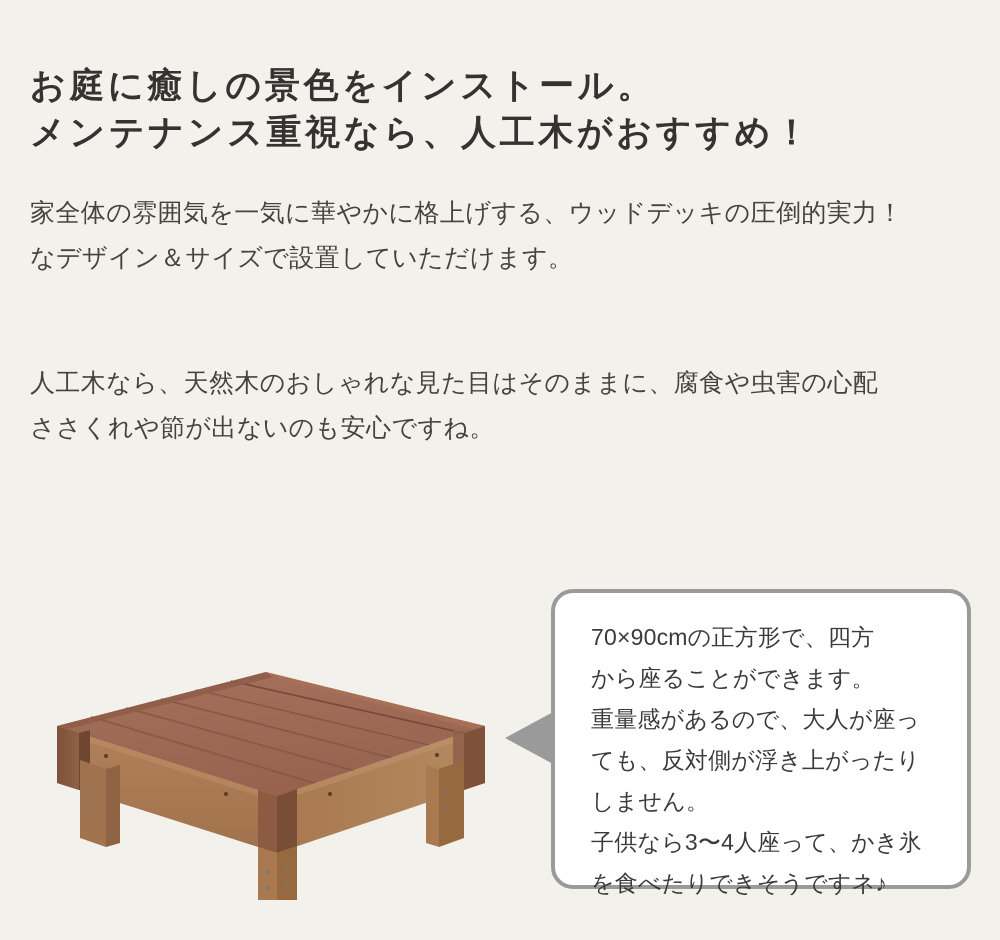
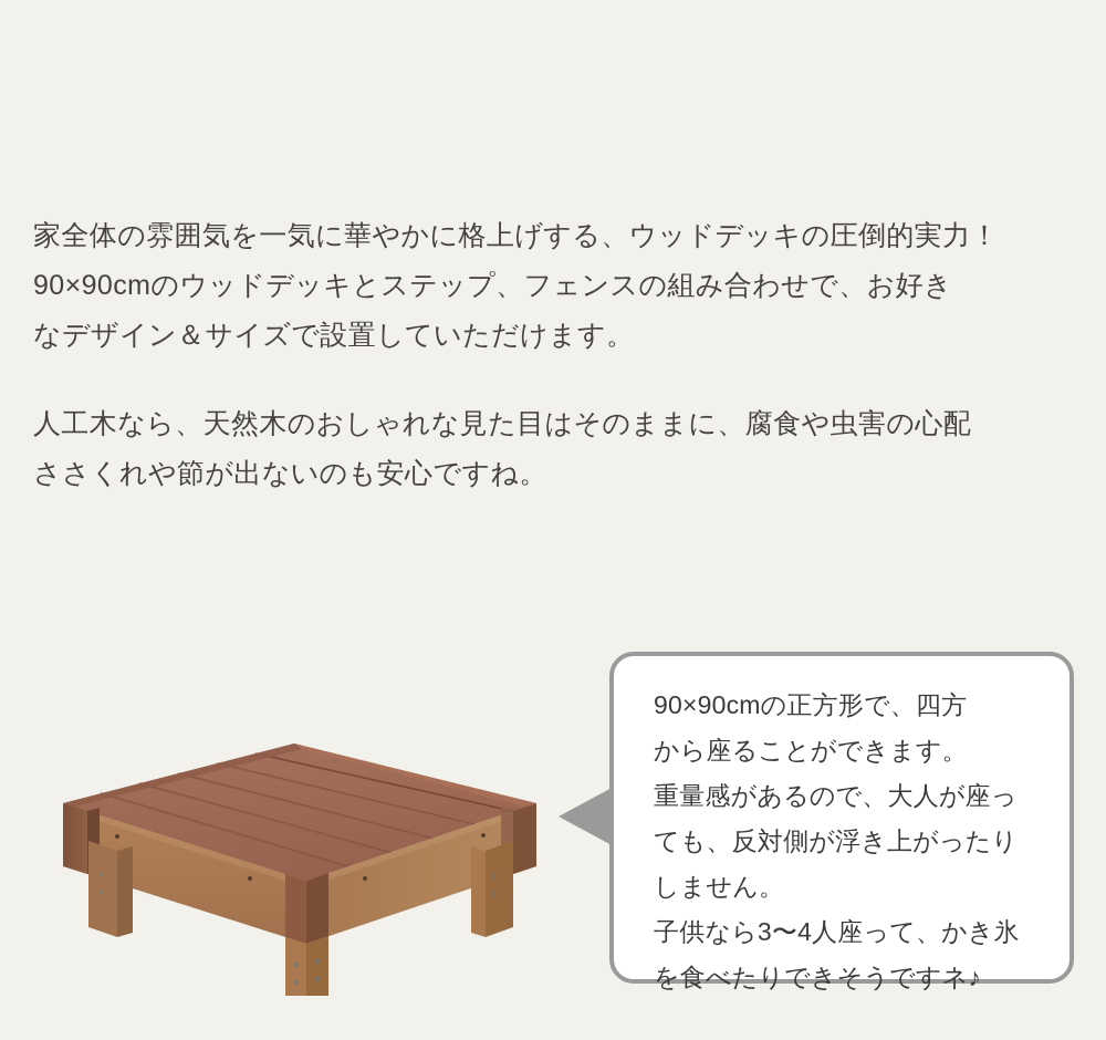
- お庭に癒しの景色をインストール。
- メンテナンス重視なら、人工木がおすすめ！
  家全体の雰囲気を一気に華やかに格上げする、ウッドデッキの圧倒的実力！
+ 90×90cmのウッドデッキとステップ、フェンスの組み合わせで、お好き
  なデザイン＆サイズで設置していただけます。
  人工木なら、天然木のおしゃれな見た目はそのままに、腐食や虫害の心配
  ささくれや節が出ないのも安心ですね。
- 70×90cmの正方形で、四方
+ 90×90cmの正方形で、四方
  から座ることができます。
  重量感があるので、大人が座っ
  ても、反対側が浮き上がったり
  しません。
  子供なら3〜4人座って、かき氷
  を食べたりできそうですネ♪
